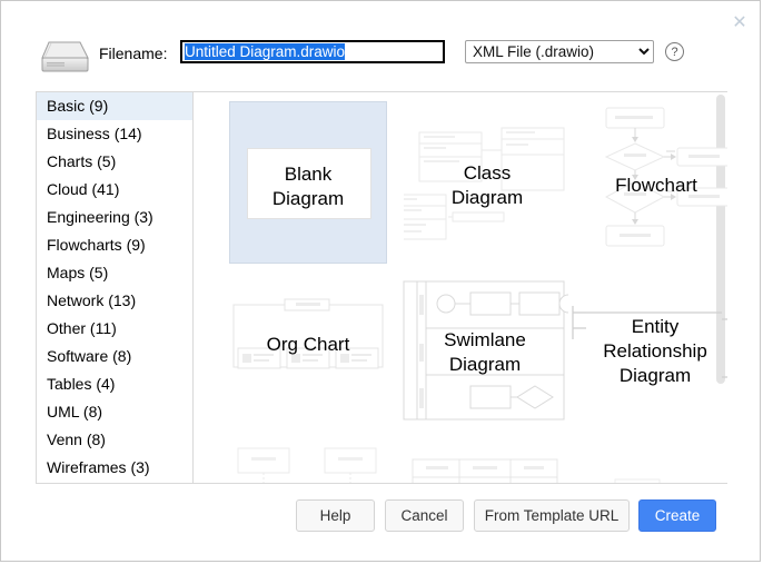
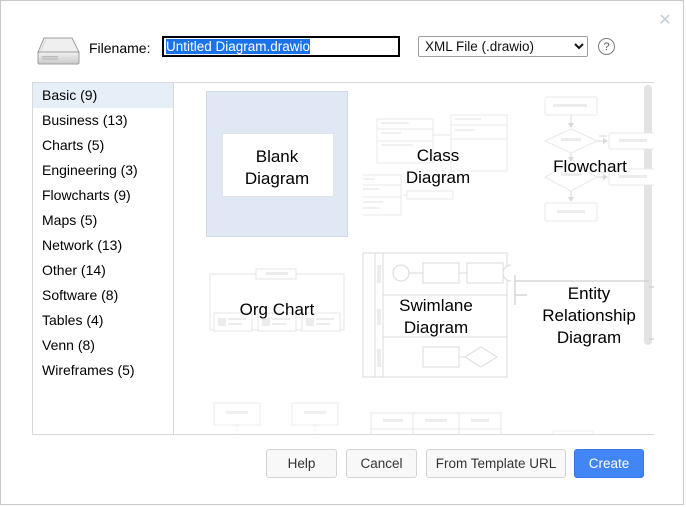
  ✕
  Filename:
  Untitled Diagram.drawio
  XML File (.drawio)
  ?
  Basic (9)
- Business (14)
+ Business (13)
  Charts (5)
- Cloud (41)
  Engineering (3)
  Flowcharts (9)
  Maps (5)
  Network (13)
- Other (11)
+ Other (14)
  Software (8)
  Tables (4)
- UML (8)
  Venn (8)
- Wireframes (3)
+ Wireframes (5)
  Blank
  Diagram
  Class
  Diagram
  Flowchart
  Org Chart
  Swimlane
  Diagram
  Entity
  Relationship
  Diagram
  Help
  Cancel
  From Template URL
  Create
